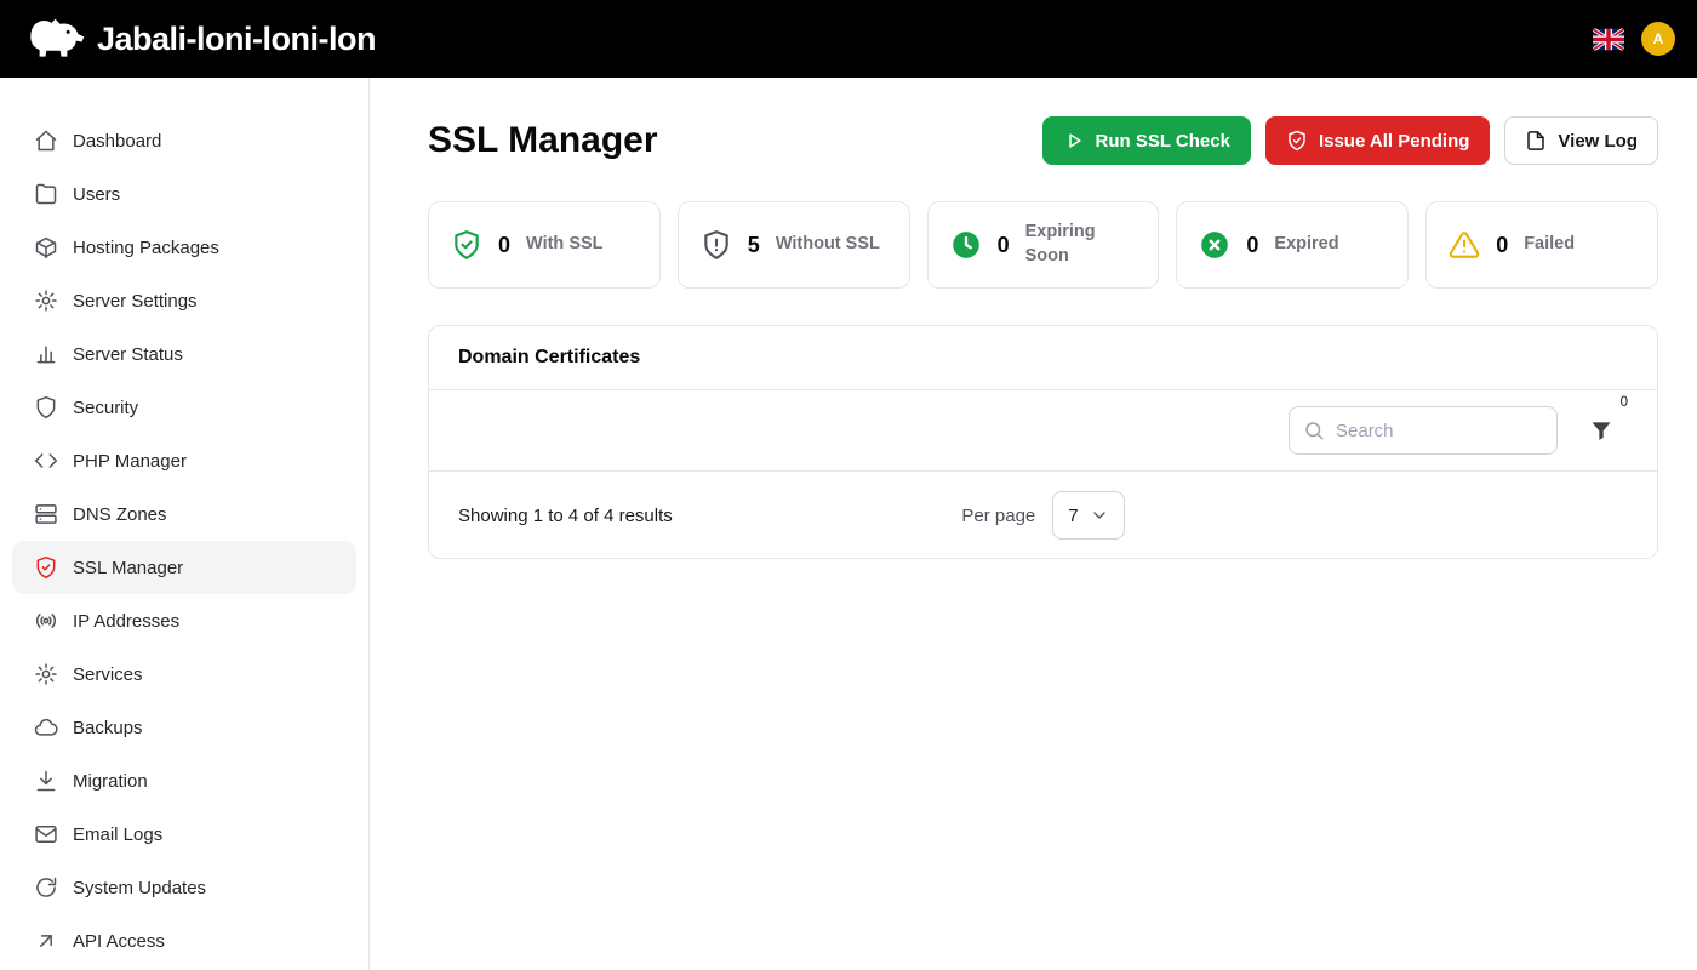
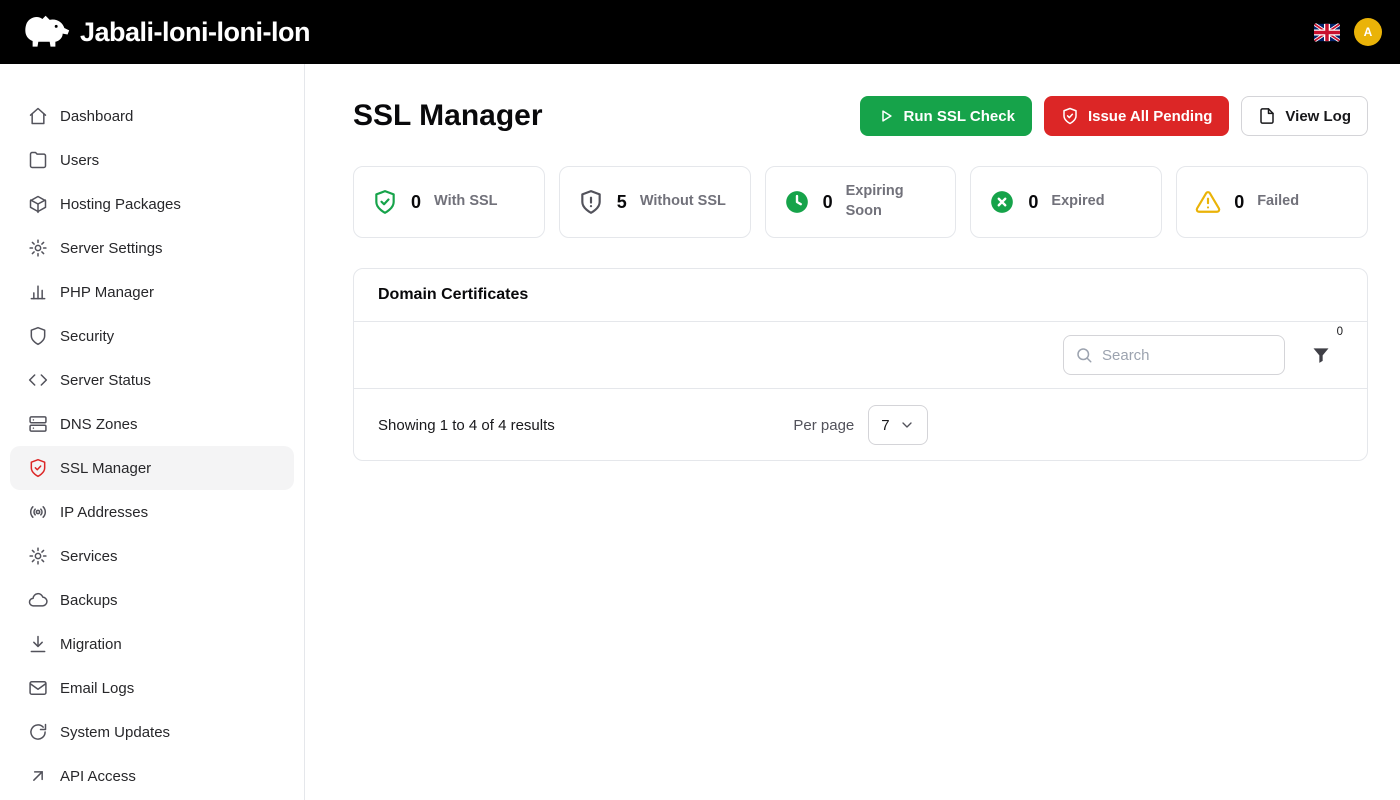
  Jabali-loni-loni-lon
  A
  Dashboard
  Users
  Hosting Packages
  Server Settings
- Server Status
+ PHP Manager
  Security
- PHP Manager
+ Server Status
  DNS Zones
  SSL Manager
  IP Addresses
  Services
  Backups
  Migration
  Email Logs
  System Updates
  API Access
  SSL Manager
  Run SSL Check
  Issue All Pending
  View Log
  0
  With SSL
  5
  Without SSL
  0
  Expiring Soon
  0
  Expired
  0
  Failed
  Domain Certificates
  Search
  0
  Showing 1 to 4 of 4 results
  Per page
  7
